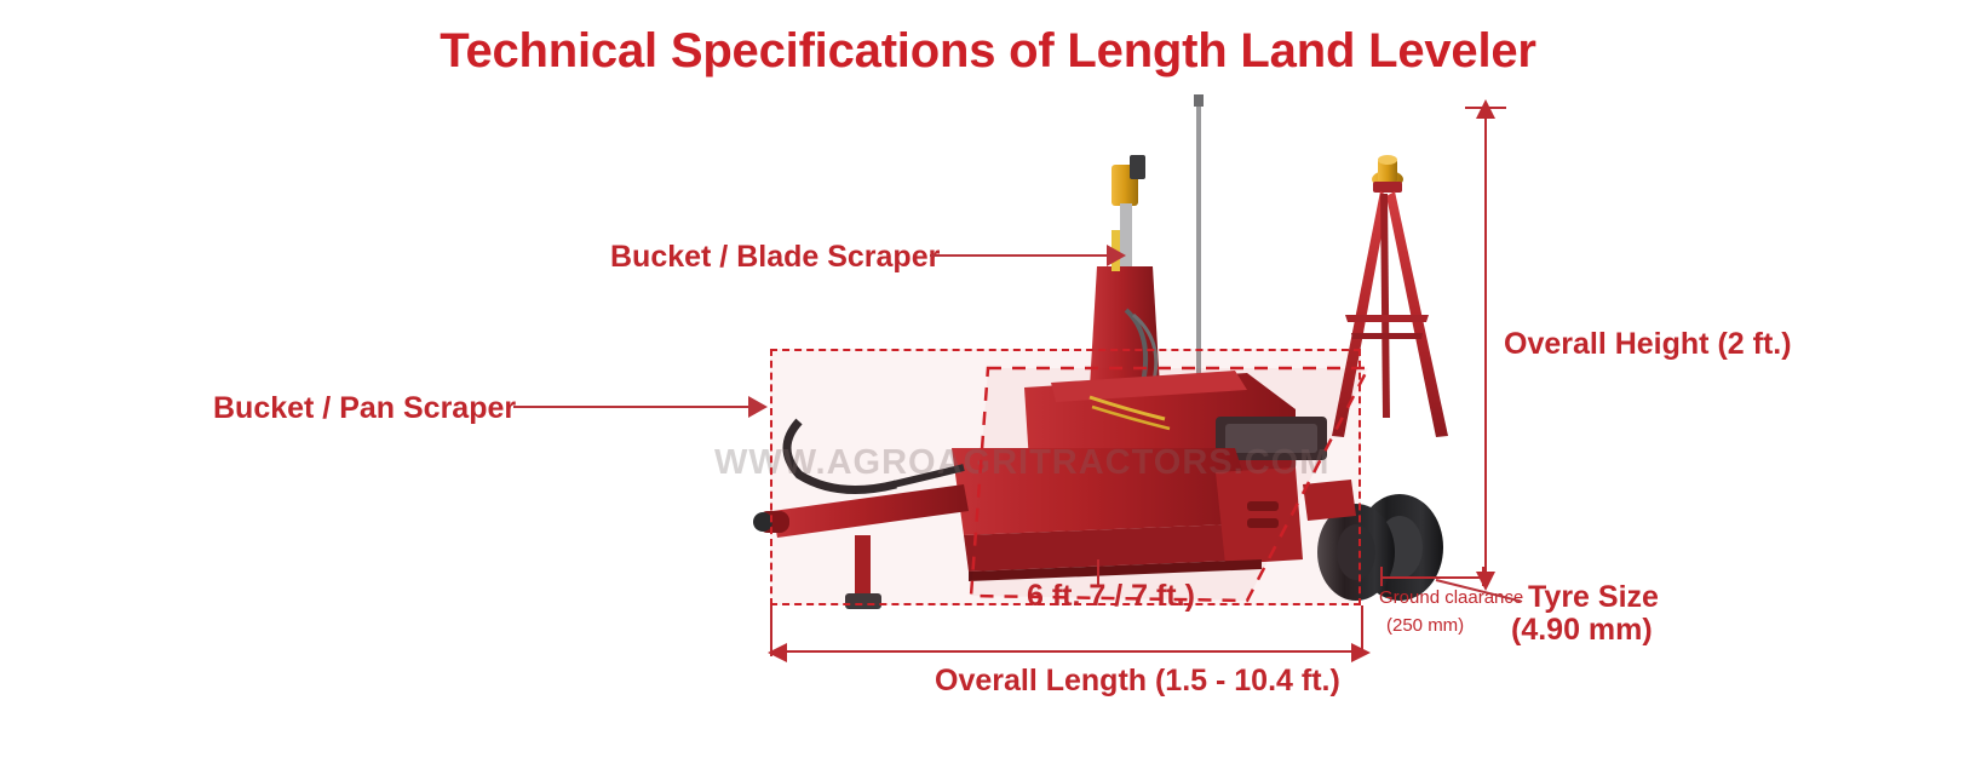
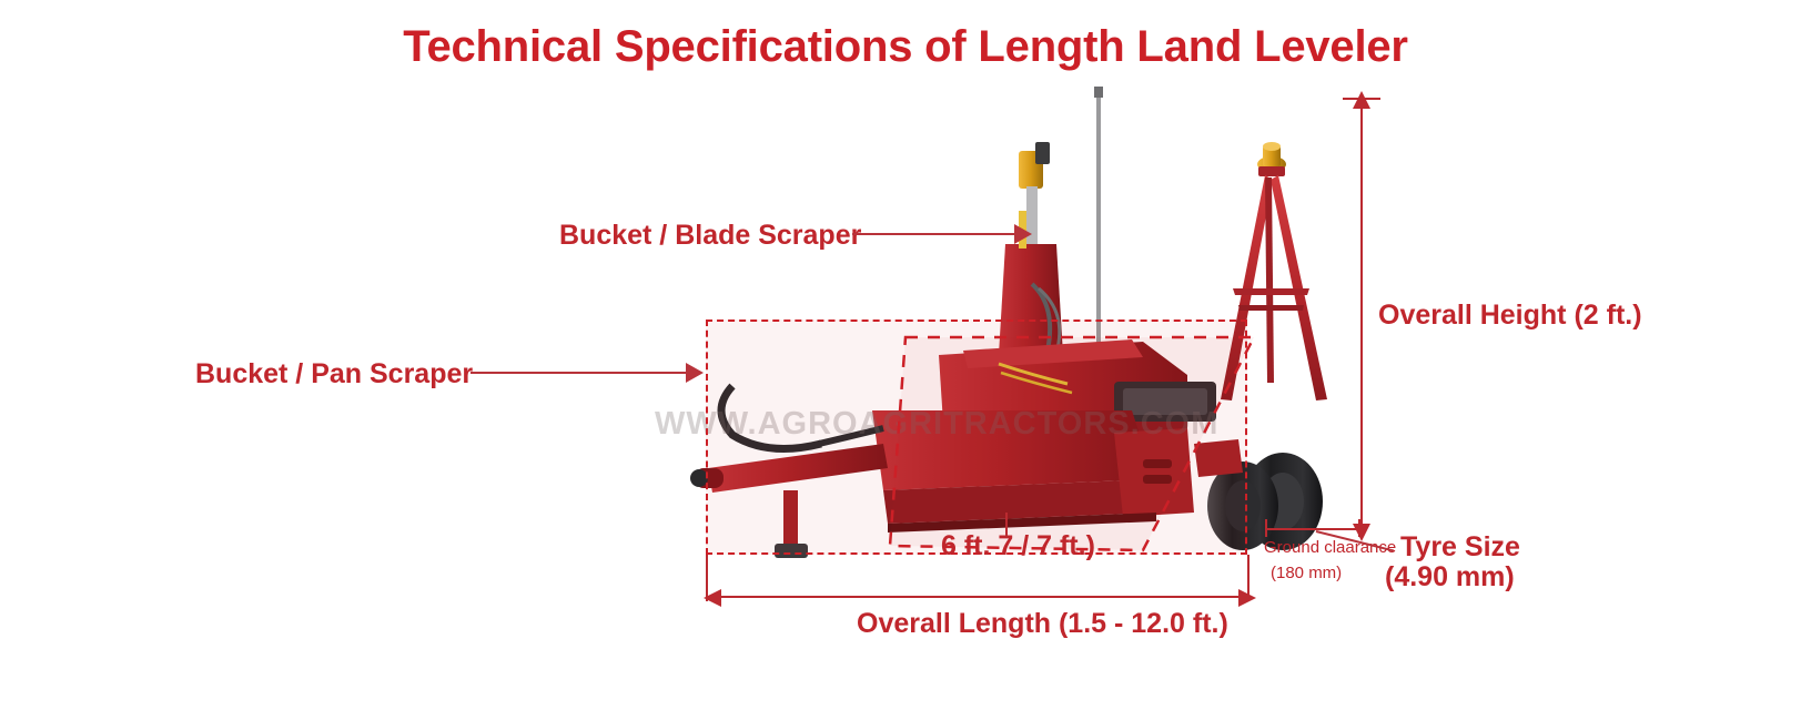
  Technical Specifications of Length Land Leveler
  WWW.AGROAGRITRACTORS.C
  Bucket / Blade Scraper
  Bucket / Pan Scraper
  Overall Height (2 ft.)
- Overall Length (1.5 - 10.4 ft.)
+ Overall Length (1.5 - 12.0 ft.)
  6 ft. 7 / 7 ft.)
  Ground claarane
- (250 mm)
+ (180 mm)
  Tyre Size
  (4.90 mm)
